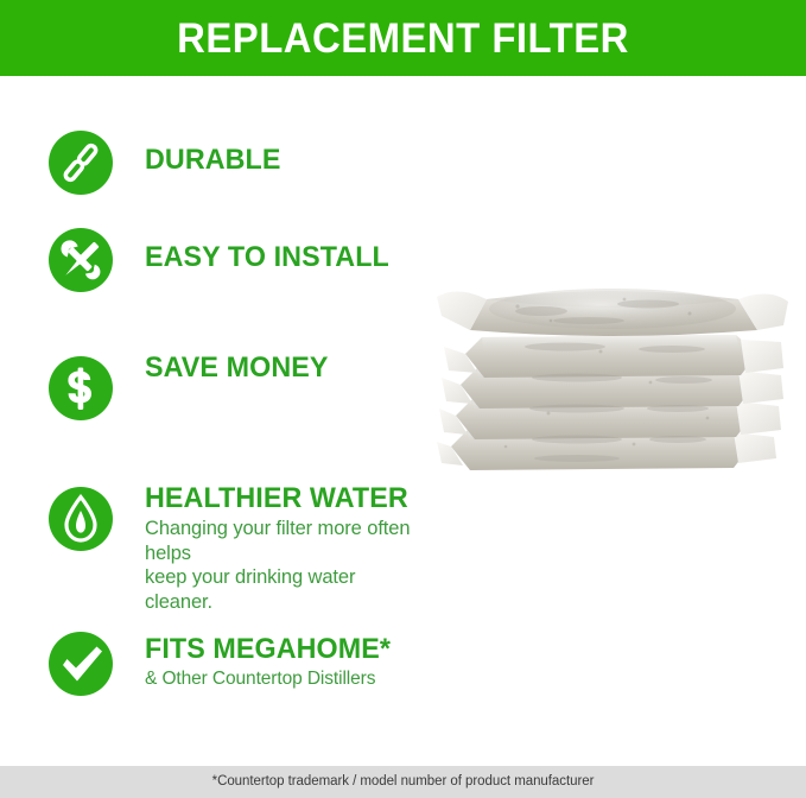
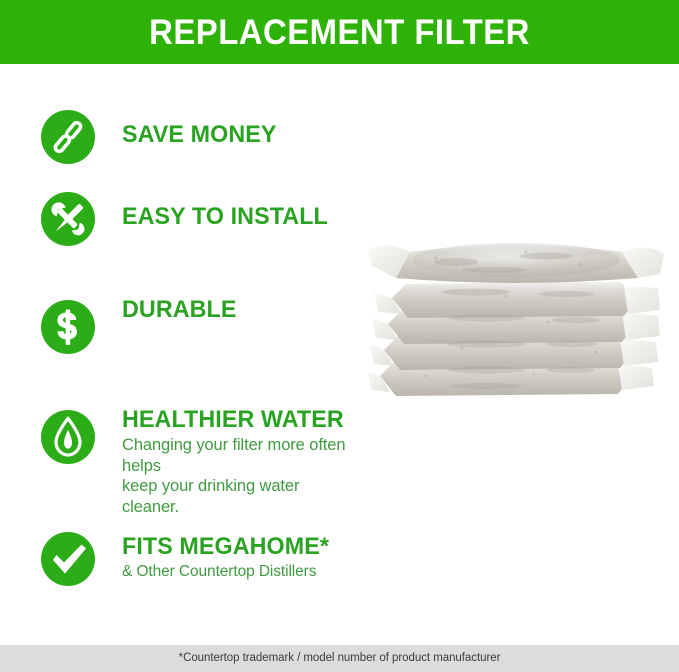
  REPLACEMENT FILTER
- DURABLE
+ SAVE MONEY
  EASY TO INSTALL
- SAVE MONEY
+ DURABLE
  HEALTHIER WATER
  Changing your filter more often helps
  keep your drinking water cleaner.
  FITS MEGAHOME*
  & Other Countertop Distillers
  *Countertop trademark / model number of product manufacturer
